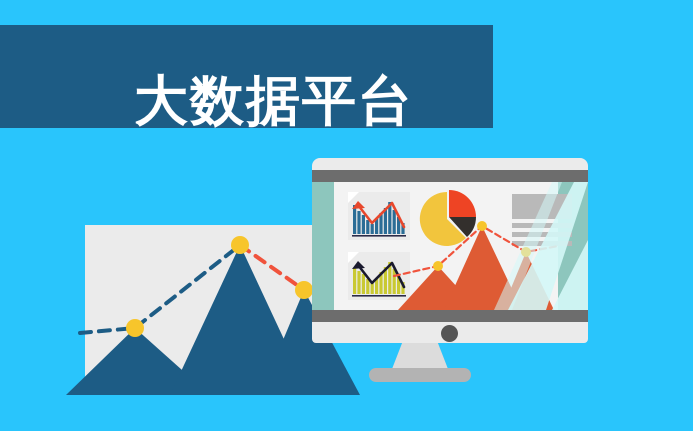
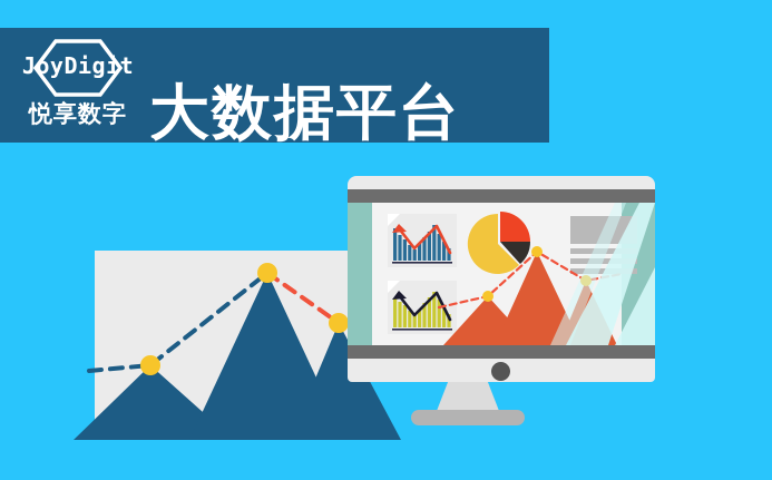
+ JoyDigit
+ 悦享数字
  大数据平台
